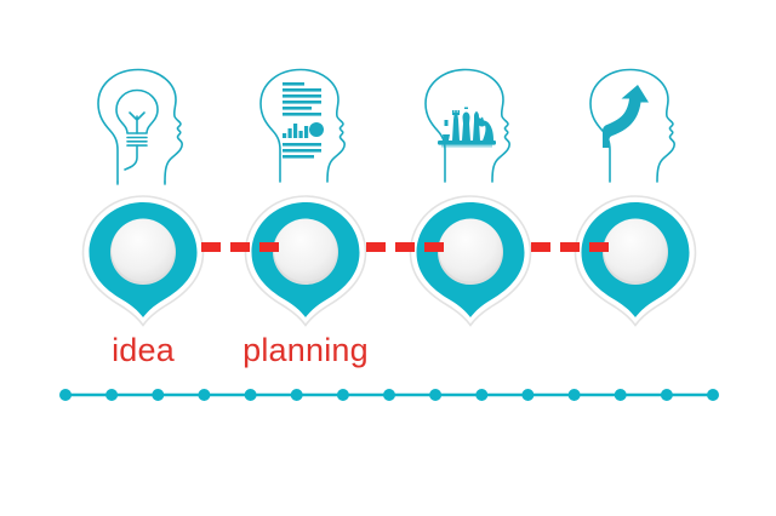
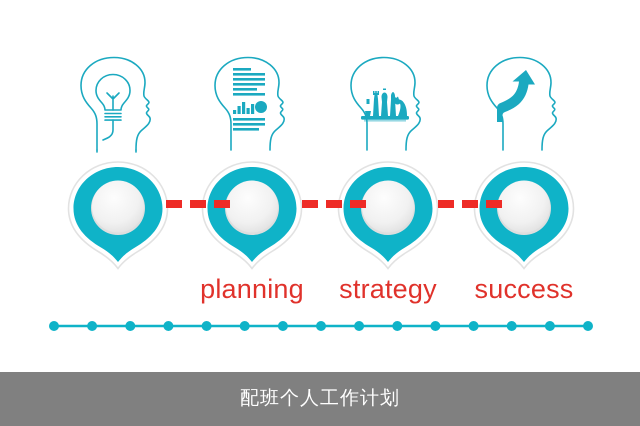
- idea
  planning
+ strategy
+ success
+ 配班个人工作计划
